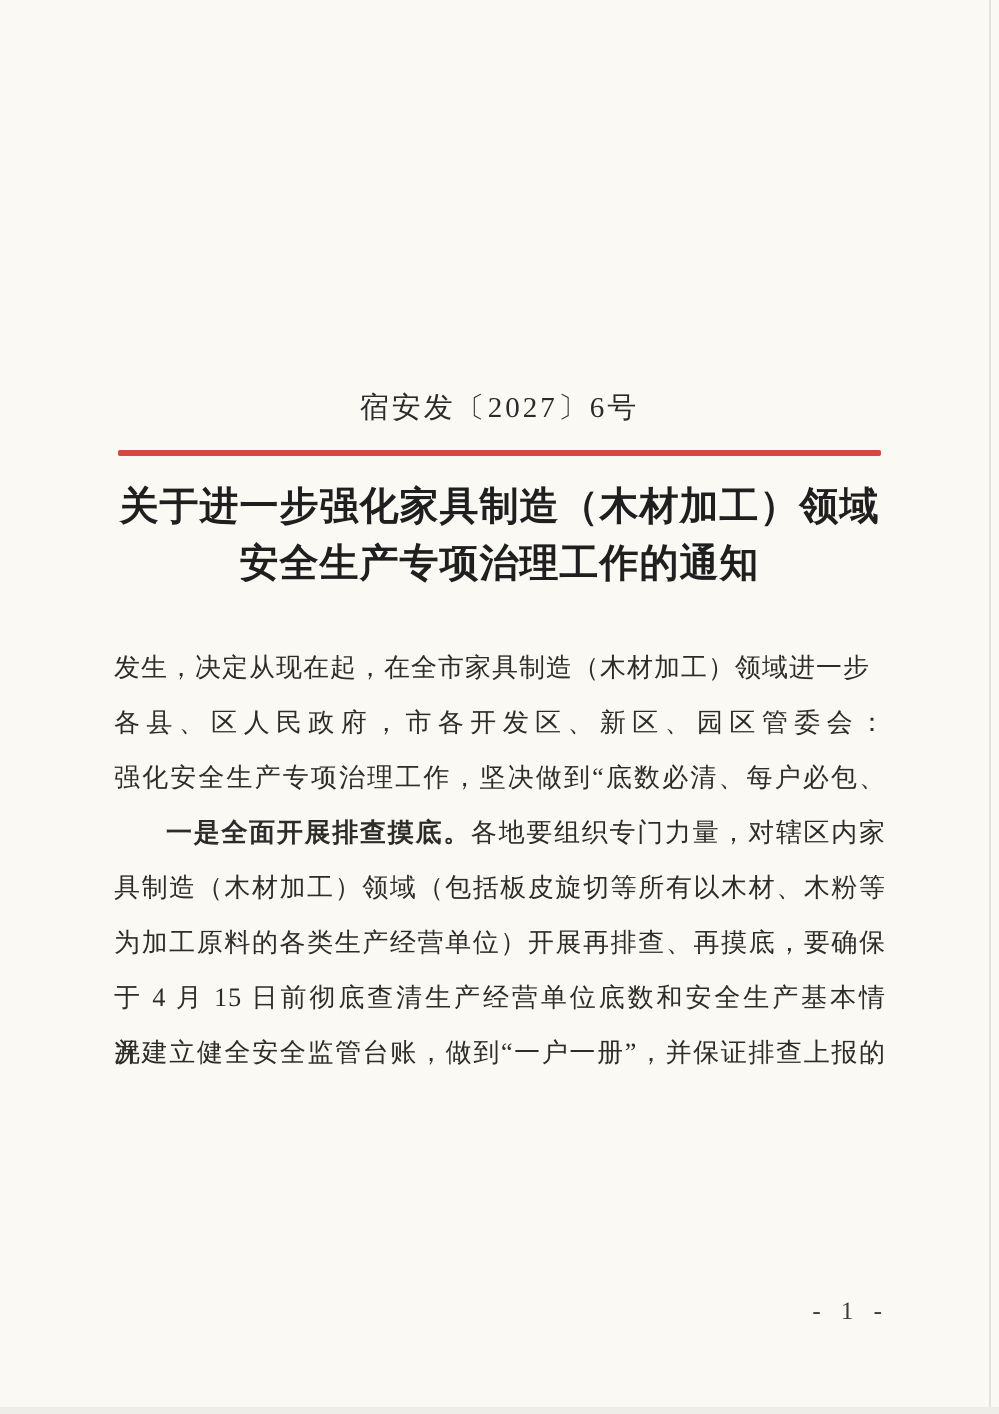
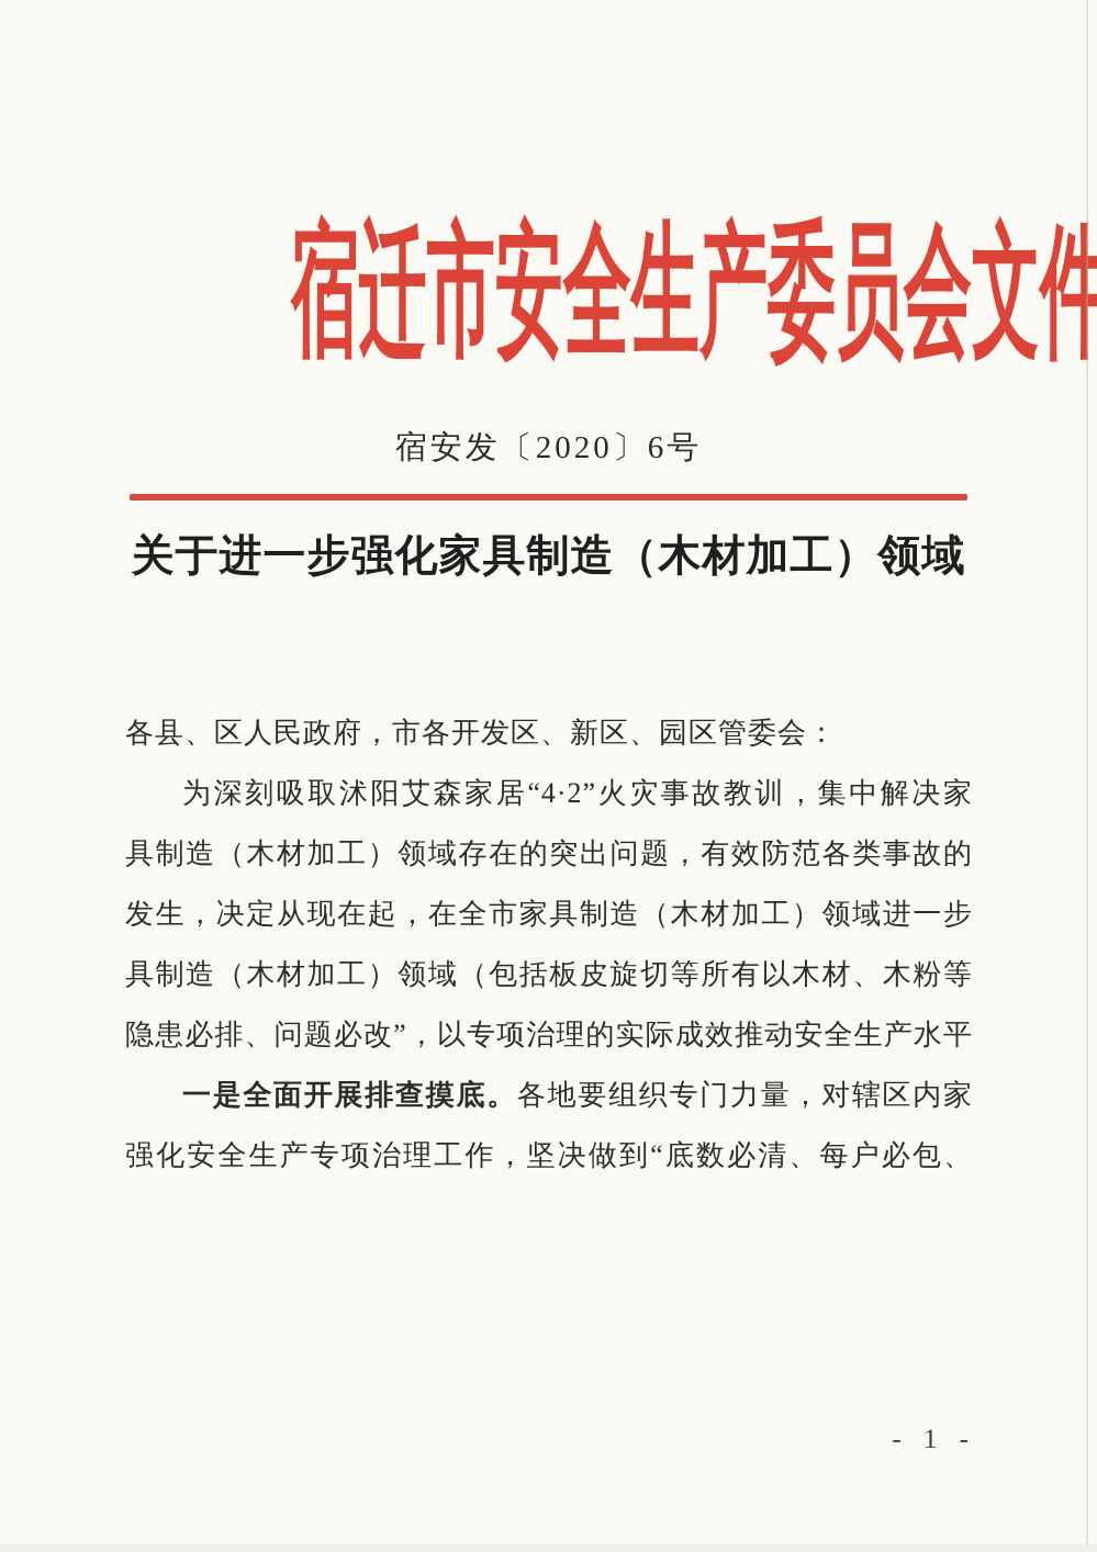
+ 宿迁市安全生产委员会文件
- 宿安发〔2027〕6号
+ 宿安发〔2020〕6号
  关于进一步强化家具制造（木材加工）领域
- 安全生产专项治理工作的通知
- 发生，决定从现在起，在全市家具制造（木材加工）领域进一步
+ 各县、区人民政府，市各开发区、新区、园区管委会：
+ 为深刻吸取沭阳艾森家居“4·2”火灾事故教训，集中解决家
+ 具制造（木材加工）领域存在的突出问题，有效防范各类事故的
- 各县、区人民政府，市各开发区、新区、园区管委会：
+ 发生，决定从现在起，在全市家具制造（木材加工）领域进一步
- 强化安全生产专项治理工作，坚决做到“底数必清、每户必包、
+ 具制造（木材加工）领域（包括板皮旋切等所有以木材、木粉等
+ 隐患必排、问题必改”，以专项治理的实际成效推动安全生产水平
  一是全面开展排查摸底。各地要组织专门力量，对辖区内家
- 具制造（木材加工）领域（包括板皮旋切等所有以木材、木粉等
+ 强化安全生产专项治理工作，坚决做到“底数必清、每户必包、
- 为加工原料的各类生产经营单位）开展再排查、再摸底，要确保
- 于 4 月 15 日前彻底查清生产经营单位底数和安全生产基本情况，
- 并建立健全安全监管台账，做到“一户一册”，并保证排查上报的
  - 1 -
